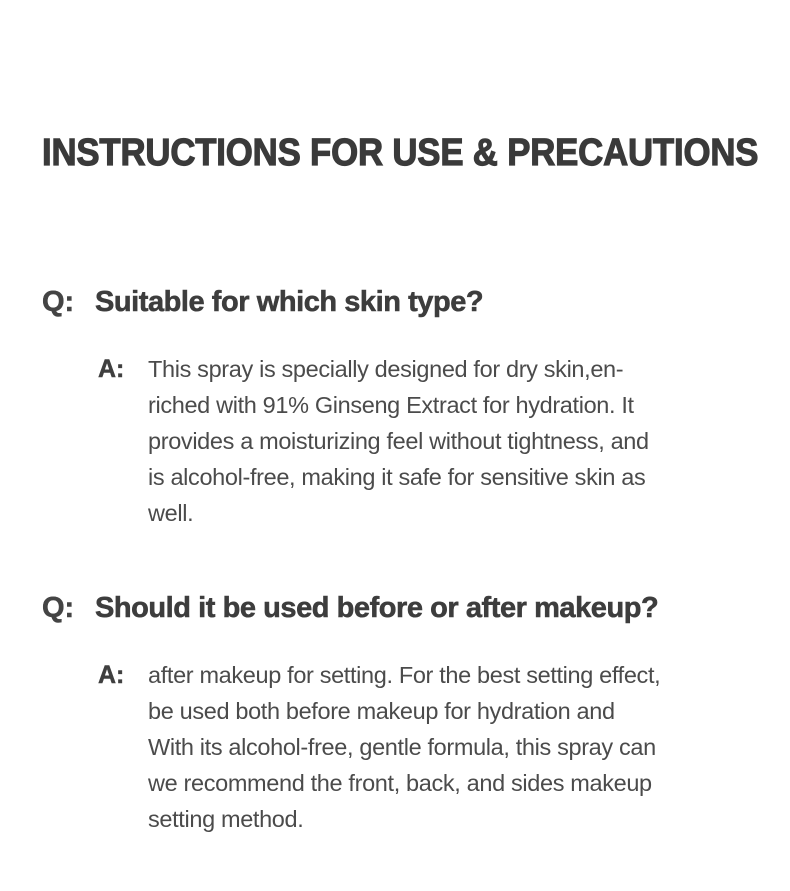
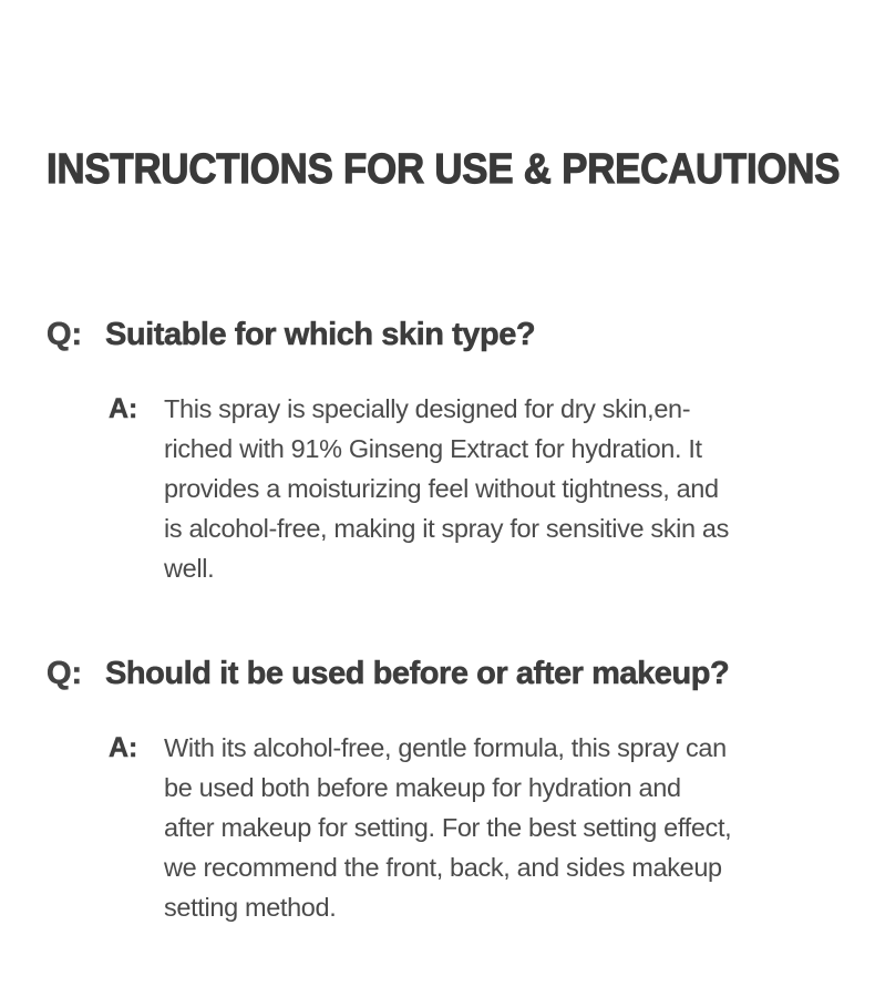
  INSTRUCTIONS FOR USE & PRECAUTIONS
  Q:
  Suitable for which skin type?
  A:
  This spray is specially designed for dry skin,en-
  riched with 91% Ginseng Extract for hydration. It
  provides a moisturizing feel without tightness, and
- is alcohol-free, making it safe for sensitive skin as
+ is alcohol-free, making it spray for sensitive skin as
  well.
  Q:
  Should it be used before or after makeup?
  A:
- after makeup for setting. For the best setting effect,
+ With its alcohol-free, gentle formula, this spray can
  be used both before makeup for hydration and
- With its alcohol-free, gentle formula, this spray can
+ after makeup for setting. For the best setting effect,
  we recommend the front, back, and sides makeup
  setting method.
